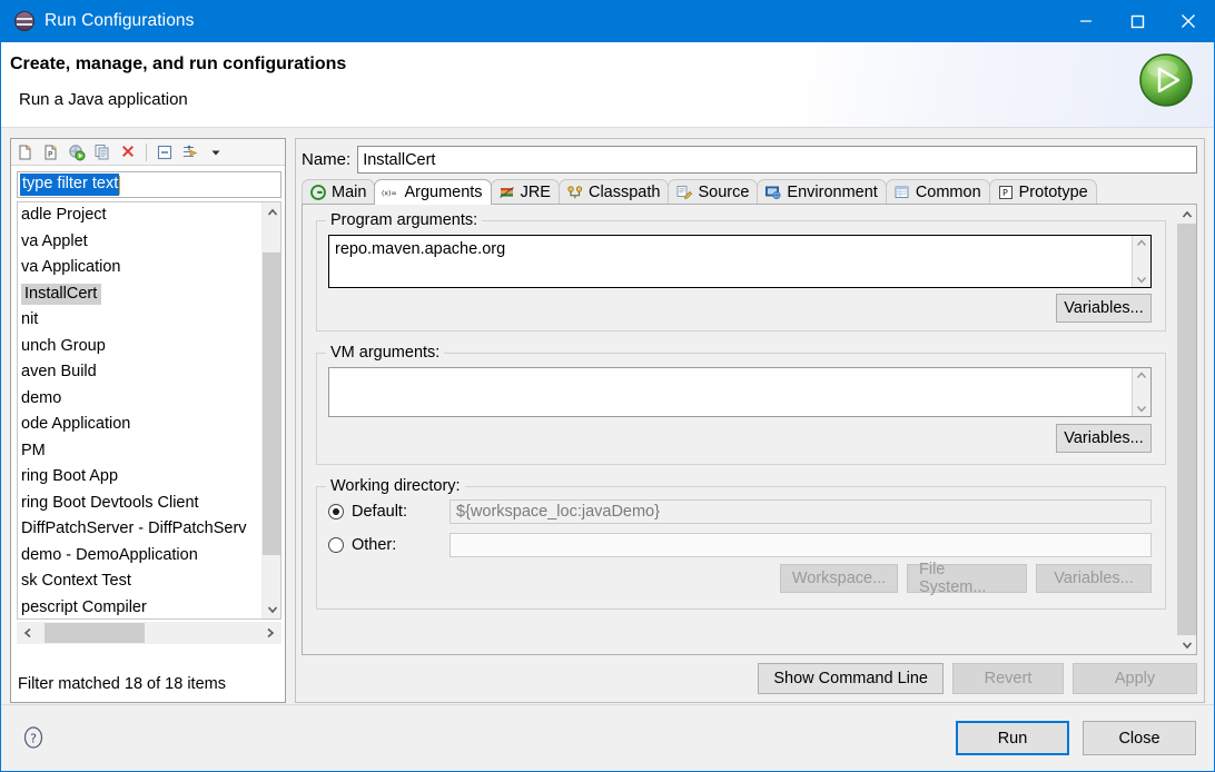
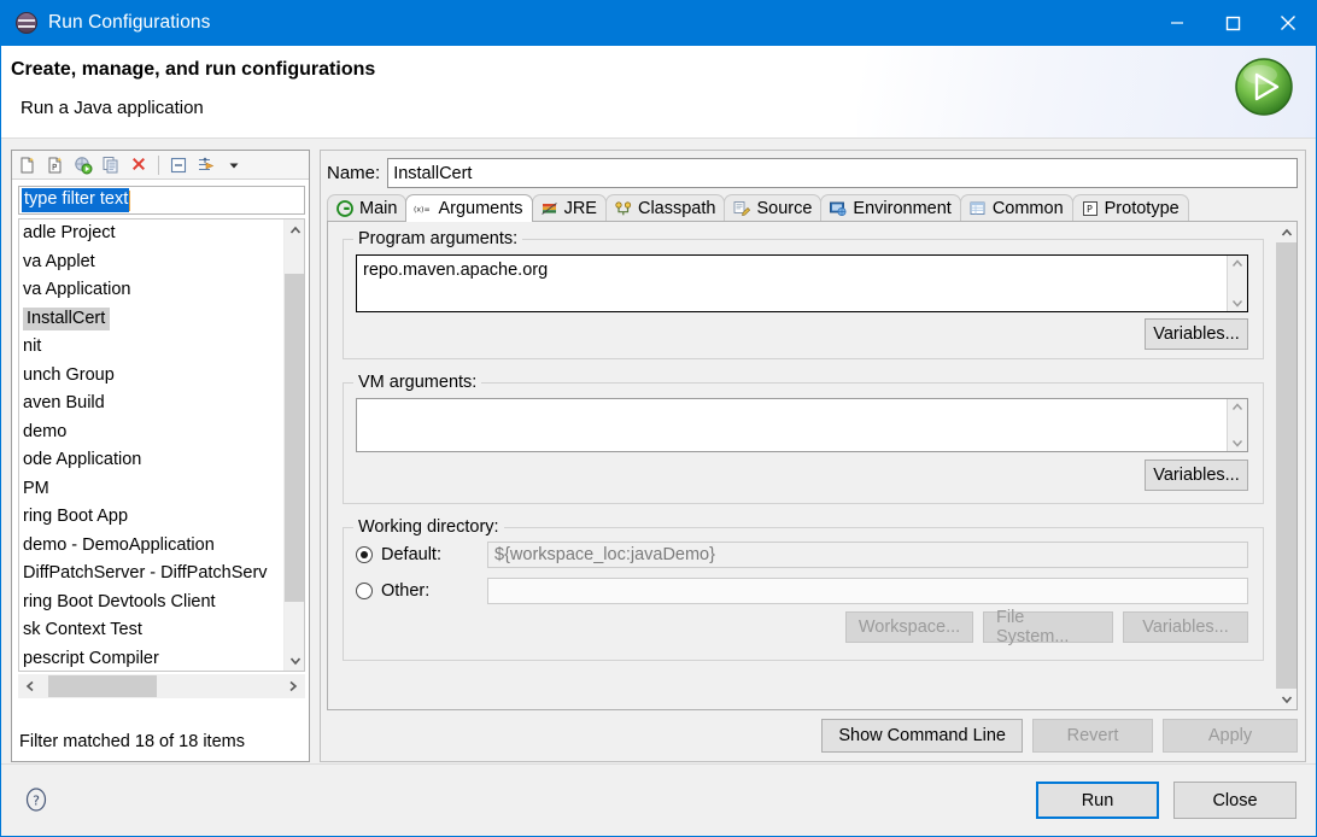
  Run Configurations
  Create, manage, and run configurations
  Run a Java application
  P
  type filter text
  adle Project
  va Applet
  va Application
  InstallCert
  nit
  unch Group
  aven Build
  demo
  ode Application
  PM
  ring Boot App
- ring Boot Devtools Client
+ demo - DemoApplication
  DiffPatchServer - DiffPatchServ
- demo - DemoApplication
+ ring Boot Devtools Client
  sk Context Test
  pescript Compiler
  Filter matched 18 of 18 items
  Name:
  InstallCert
  Main
  Arguments
  JRE
  Classpath
  Source
  Environment
  Common
  P
  Prototype
  Program arguments:
  repo.maven.apache.org
  Variables...
  VM arguments:
  Variables...
  Working directory:
  Default:
  ${workspace_loc:javaDemo}
  Other:
  Workspace...
  File System...
  Variables...
  Show Command Line
  Revert
  Apply
  ?
  Run
  Close
